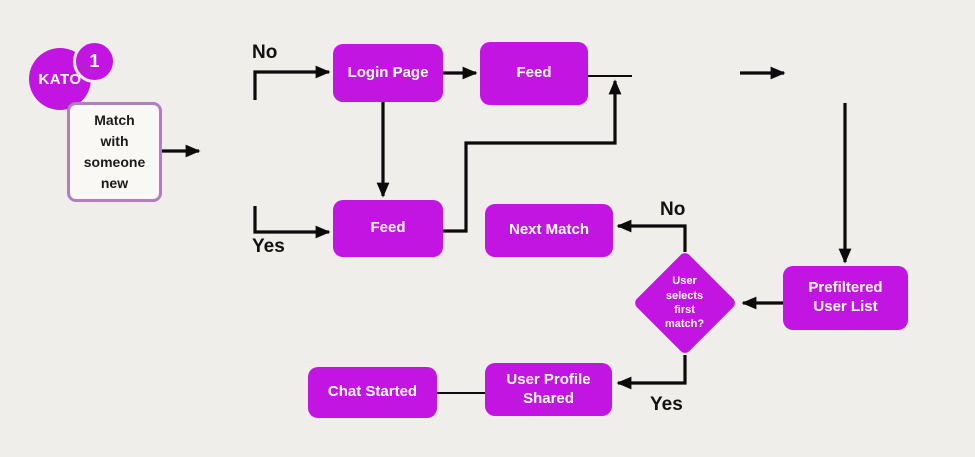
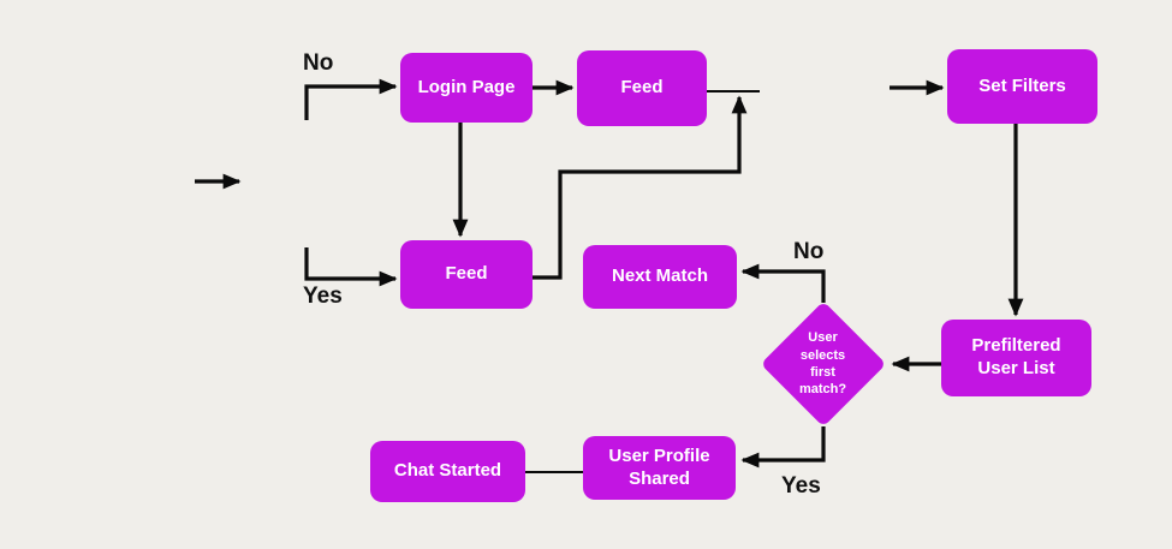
- KATO
- 1
- Match
- with
- someone
- new
  Login Page
  Feed
+ Set Filters
  Feed
  Next Match
  User
  selects
  first
  match?
  Prefiltered
  User List
  User Profile
  Shared
  Chat Started
  No
  Yes
  No
  Yes
